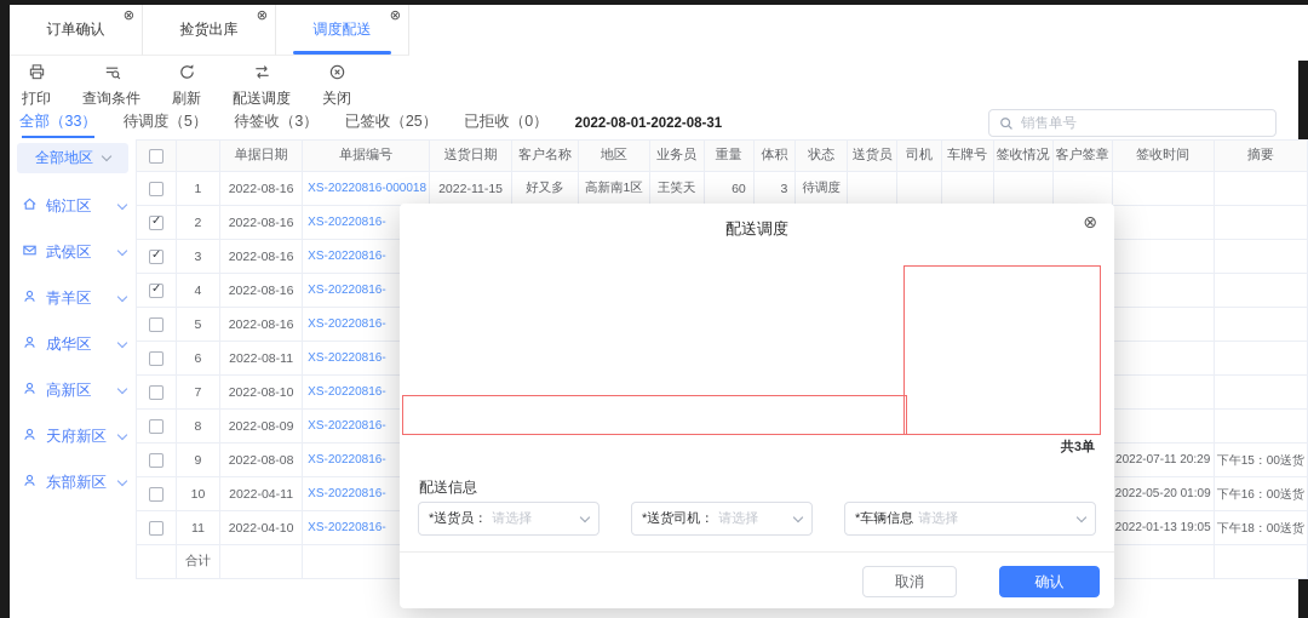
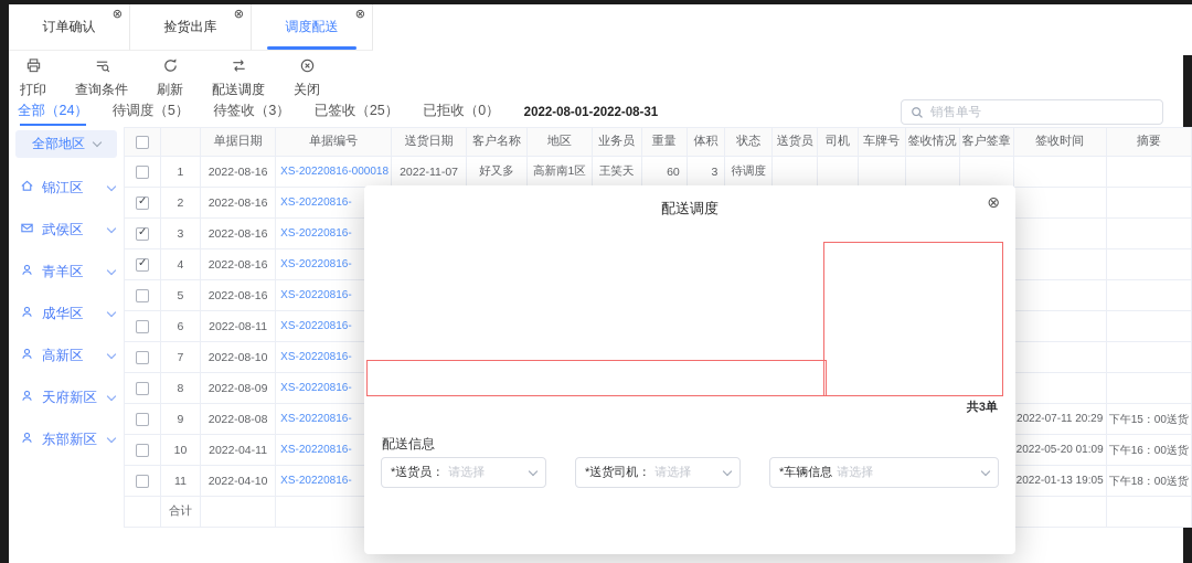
  订单确认
  ⊗
  捡货出库
  ⊗
  调度配送
  ⊗
  打印
  查询条件
  刷新
  配送调度
  关闭
- 全部（33）
+ 全部（24）
  待调度（5）
  待签收（3）
  已签收（25）
  已拒收（0）
  2022-08-01-2022-08-31
  销售单号
  全部地区
  锦江区
  武侯区
  青羊区
  成华区
  高新区
  天府新区
  东部新区
  		单据日期	单据编号	送货日期	客户名称	地区	业务员	重量	体积	状态	送货员	司机	车牌号	签收情况	客户签章	签收时间	摘要
- 	1	2022-08-16	XS-20220816-000018	2022-11-15	好又多	高新南1区	王笑天	60	3	待调度
+ 	1	2022-08-16	XS-20220816-000018	2022-11-07	好又多	高新南1区	王笑天	60	3	待调度
  	2	2022-08-16	XS-20220816-
  	3	2022-08-16	XS-20220816-
  	4	2022-08-16	XS-20220816-
  	5	2022-08-16	XS-20220816-
  	6	2022-08-11	XS-20220816-
  	7	2022-08-10	XS-20220816-
  	8	2022-08-09	XS-20220816-
  	9	2022-08-08	XS-20220816-													2022-07-11 20:29	下午15：00送货
  	10	2022-04-11	XS-20220816-													2022-05-20 01:09	下午16：00送货
  	11	2022-04-10	XS-20220816-													2022-01-13 19:05	下午18：00送货
  	合计
  配送调度
  ⊗
  共3单
  配送信息
  *送货员：
  请选择
  *送货司机：
  请选择
  *车辆信息
  请选择
- 取消
- 确认
